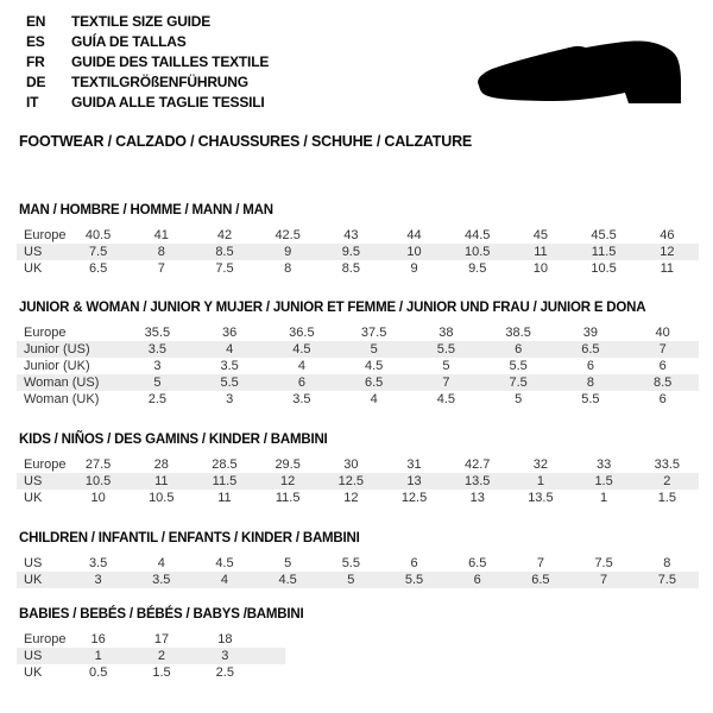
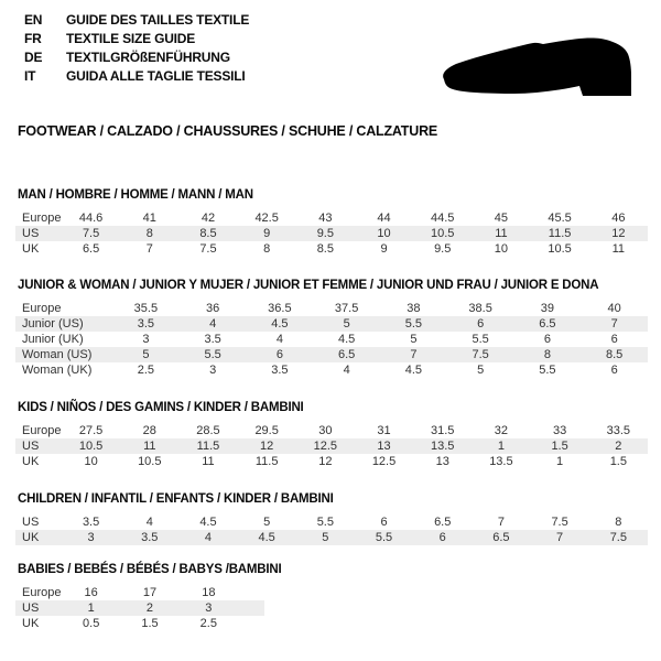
  EN
- TEXTILE SIZE GUIDE
+ GUIDE DES TAILLES TEXTILE
- ES
- GUÍA DE TALLAS
  FR
- GUIDE DES TAILLES TEXTILE
+ TEXTILE SIZE GUIDE
  DE
  TEXTILGRÖßENFÜHRUNG
  IT
  GUIDA ALLE TAGLIE TESSILI
  FOOTWEAR / CALZADO / CHAUSSURES / SCHUHE / CALZATURE
  MAN / HOMBRE / HOMME / MANN / MAN
- Europe	40.5	41	42	42.5	43	44	44.5	45	45.5	46
+ Europe	44.6	41	42	42.5	43	44	44.5	45	45.5	46
  US	7.5	8	8.5	9	9.5	10	10.5	11	11.5	12
  UK	6.5	7	7.5	8	8.5	9	9.5	10	10.5	11
  JUNIOR & WOMAN / JUNIOR Y MUJER / JUNIOR ET FEMME / JUNIOR UND FRAU / JUNIOR E DONA
  Europe	35.5	36	36.5	37.5	38	38.5	39	40
  Junior (US)	3.5	4	4.5	5	5.5	6	6.5	7
  Junior (UK)	3	3.5	4	4.5	5	5.5	6	6
  Woman (US)	5	5.5	6	6.5	7	7.5	8	8.5
  Woman (UK)	2.5	3	3.5	4	4.5	5	5.5	6
  KIDS / NIÑOS / DES GAMINS / KINDER / BAMBINI
- Europe	27.5	28	28.5	29.5	30	31	42.7	32	33	33.5
+ Europe	27.5	28	28.5	29.5	30	31	31.5	32	33	33.5
  US	10.5	11	11.5	12	12.5	13	13.5	1	1.5	2
  UK	10	10.5	11	11.5	12	12.5	13	13.5	1	1.5
  CHILDREN / INFANTIL / ENFANTS / KINDER / BAMBINI
  US	3.5	4	4.5	5	5.5	6	6.5	7	7.5	8
  UK	3	3.5	4	4.5	5	5.5	6	6.5	7	7.5
  BABIES / BEBÉS / BÉBÉS / BABYS /BAMBINI
  Europe	16	17	18
  US	1	2	3
  UK	0.5	1.5	2.5
